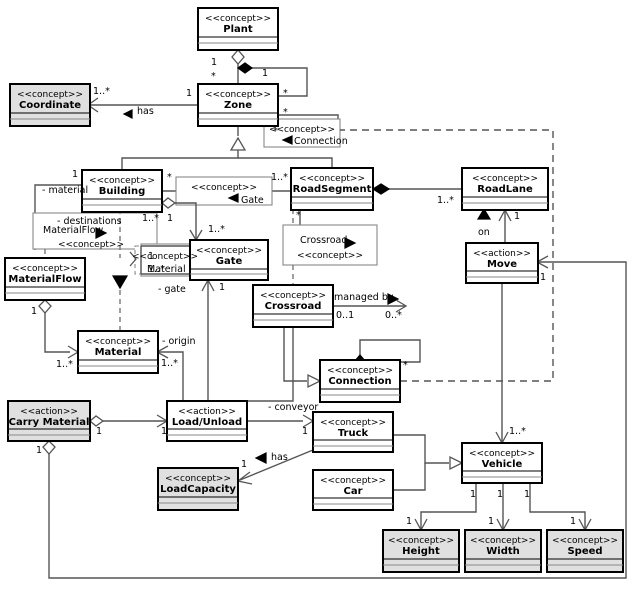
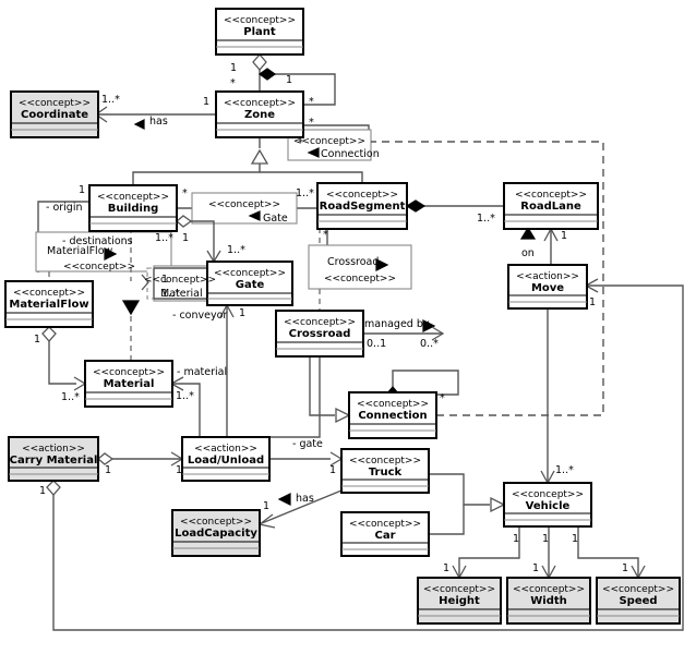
  <<concept>>
  Plant
  <<concept>>
  Zone
  <<concept>>
  Coordinate
  <<concept>>
  Building
  <<concept>>
  RoadSegment
  <<concept>>
  RoadLane
  <<concept>>
  Gate
  <<concept>>
  MaterialFlow
  <<concept>>
  Crossroad
  <<action>>
  Move
  <<concept>>
  Material
  <<concept>>
  Connection
  <<action>>
  Carry Material
  <<action>>
  Load/Unload
  <<concept>>
  Truck
  <<concept>>
  Car
  <<concept>>
  Vehicle
  <<concept>>
  LoadCapacity
  <<concept>>
  Height
  <<concept>>
  Width
  <<concept>>
  Speed
  1
  *
  1
  *
  *
  *
  1
  1..*
  1
  *
  1..*
  1
  1..*
  1..*
  1..*
  1
  *
  1
  1..*
  1
  1
  1..*
  1..*
  0..1
  0..*
  *
  1
  1
  1
  1
  1
  1..*
  1
  1
  1
  1
  1
  1
  1
  has
  Connection
  <<concept>>
  Gate
  <<concept>>
  Crossroad
  <<concept>>
  on
  managed by
  MaterialFlow
  <<concept>>
  Material
  <<concept>>
  has
- - material
+ - origin
  - destinations
- - gate
+ - conveyor
- - origin
+ - material
- - conveyor
+ - gate
